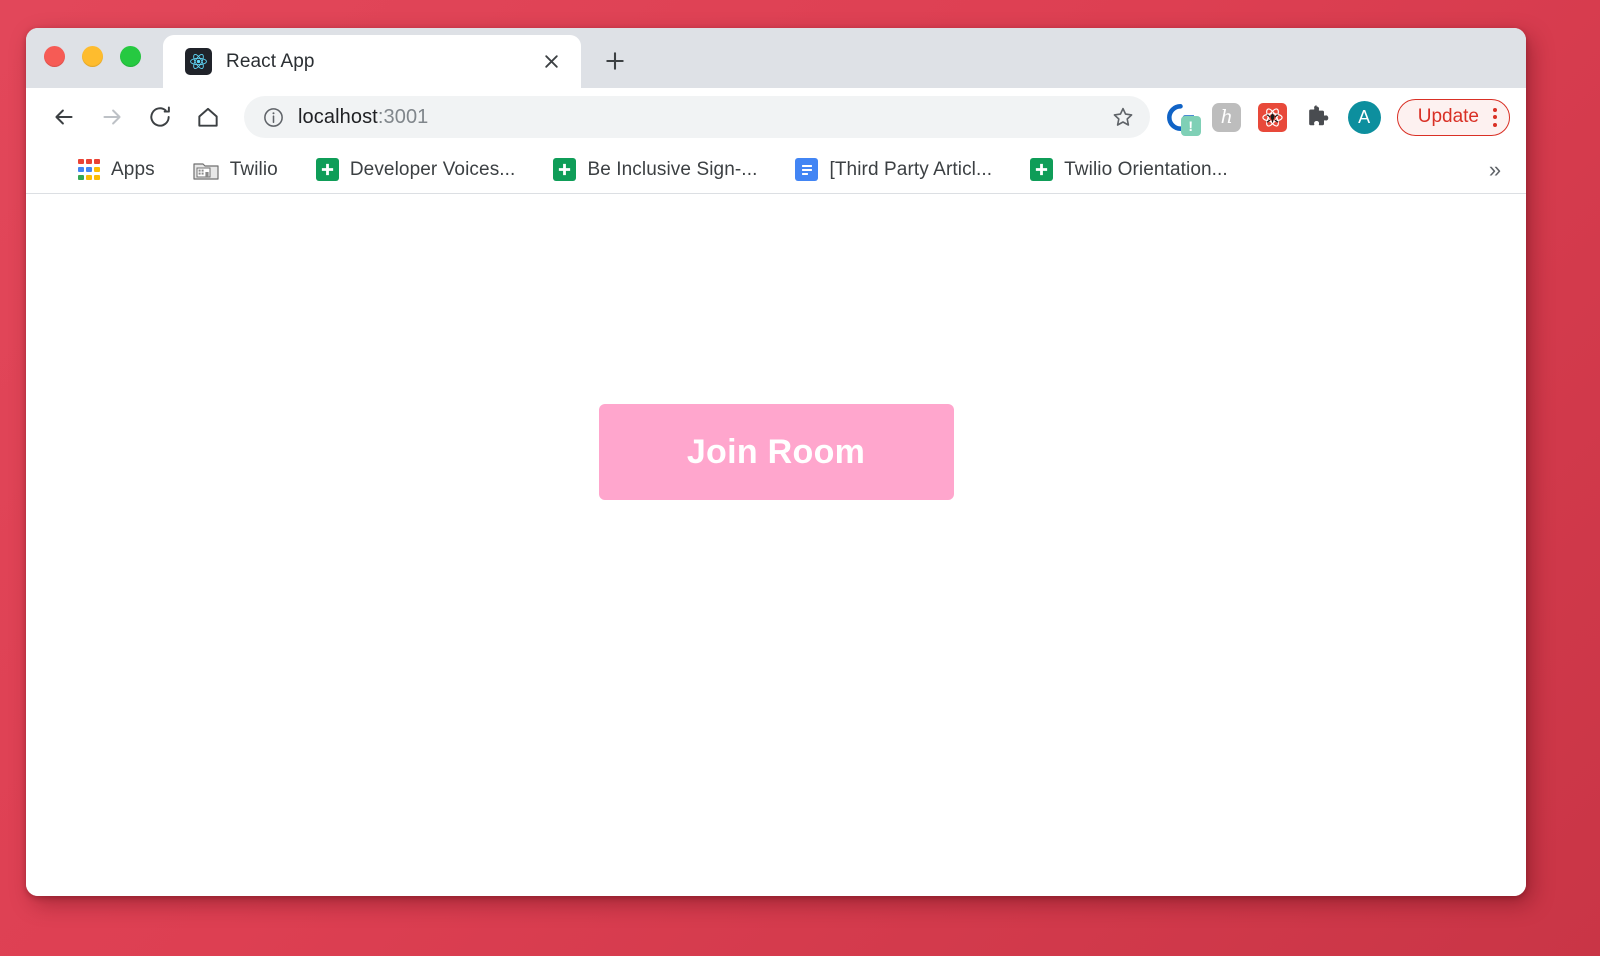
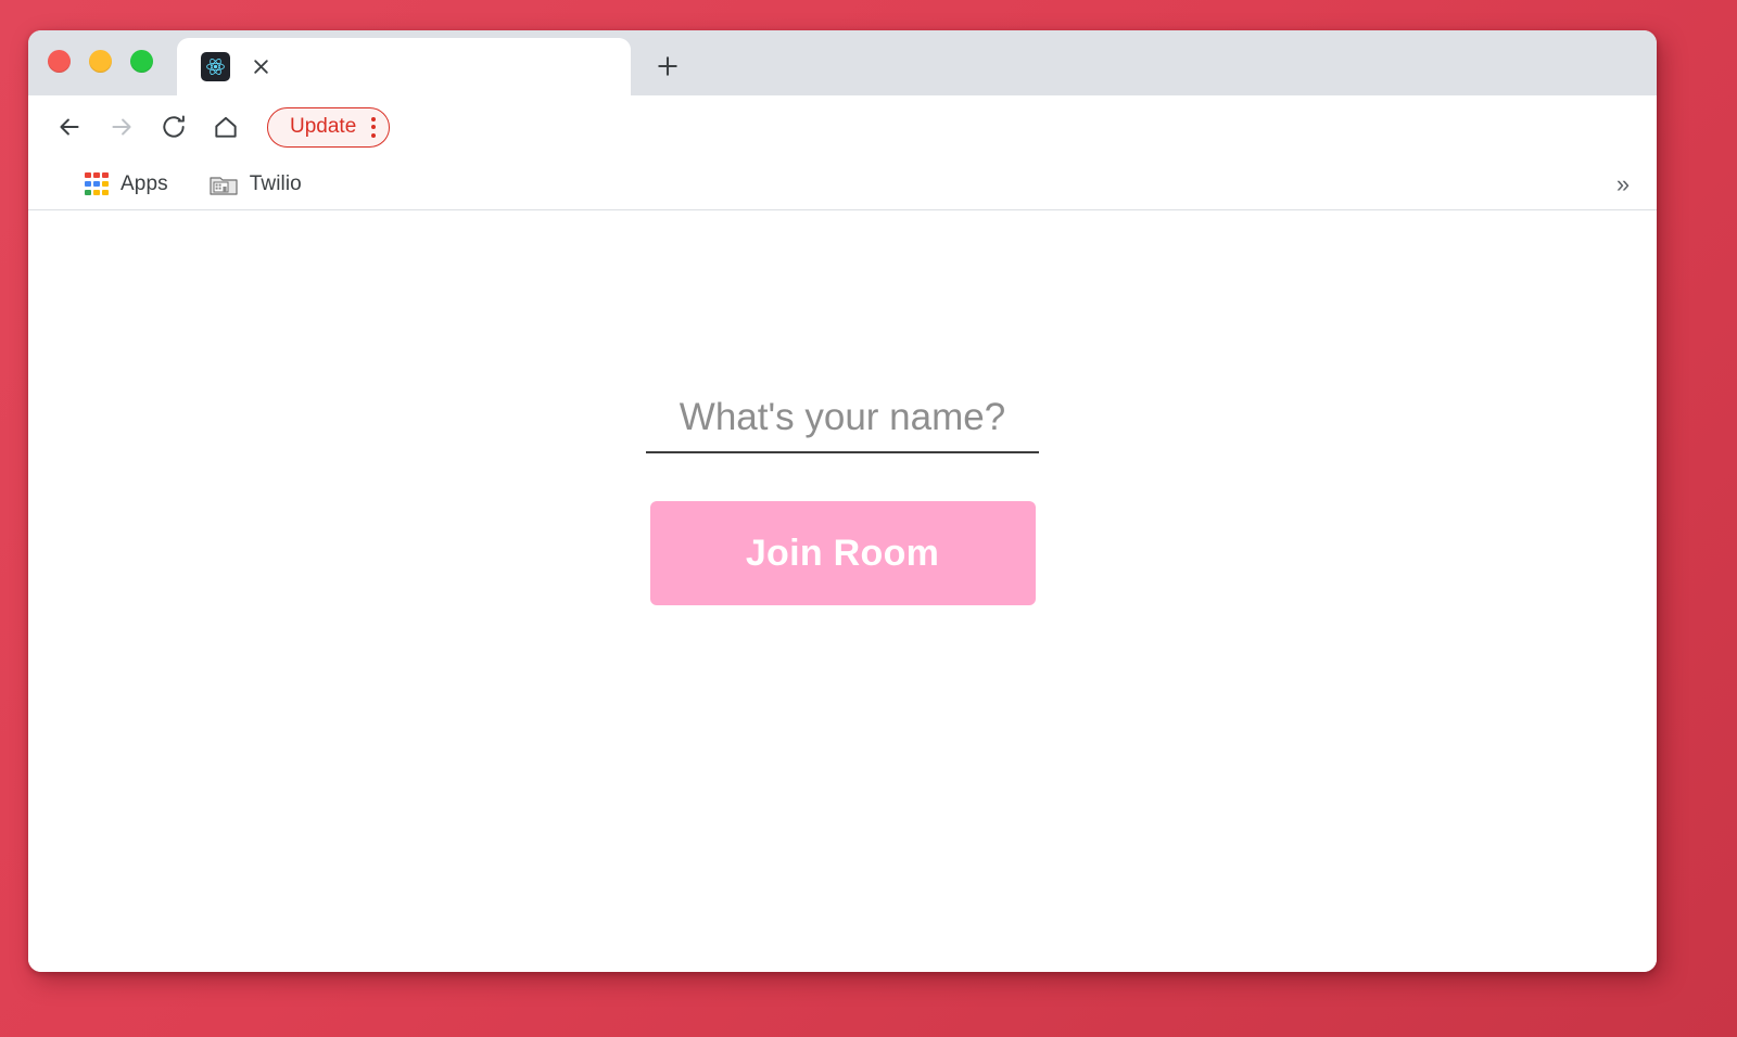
- React App
- localhost:3001
- !
- h
- A
  Update
  Apps
  Twilio
- Developer Voices...
- Be Inclusive Sign-...
- [Third Party Articl...
- Twilio Orientation...
  »
+ What's your name?
  Join Room
